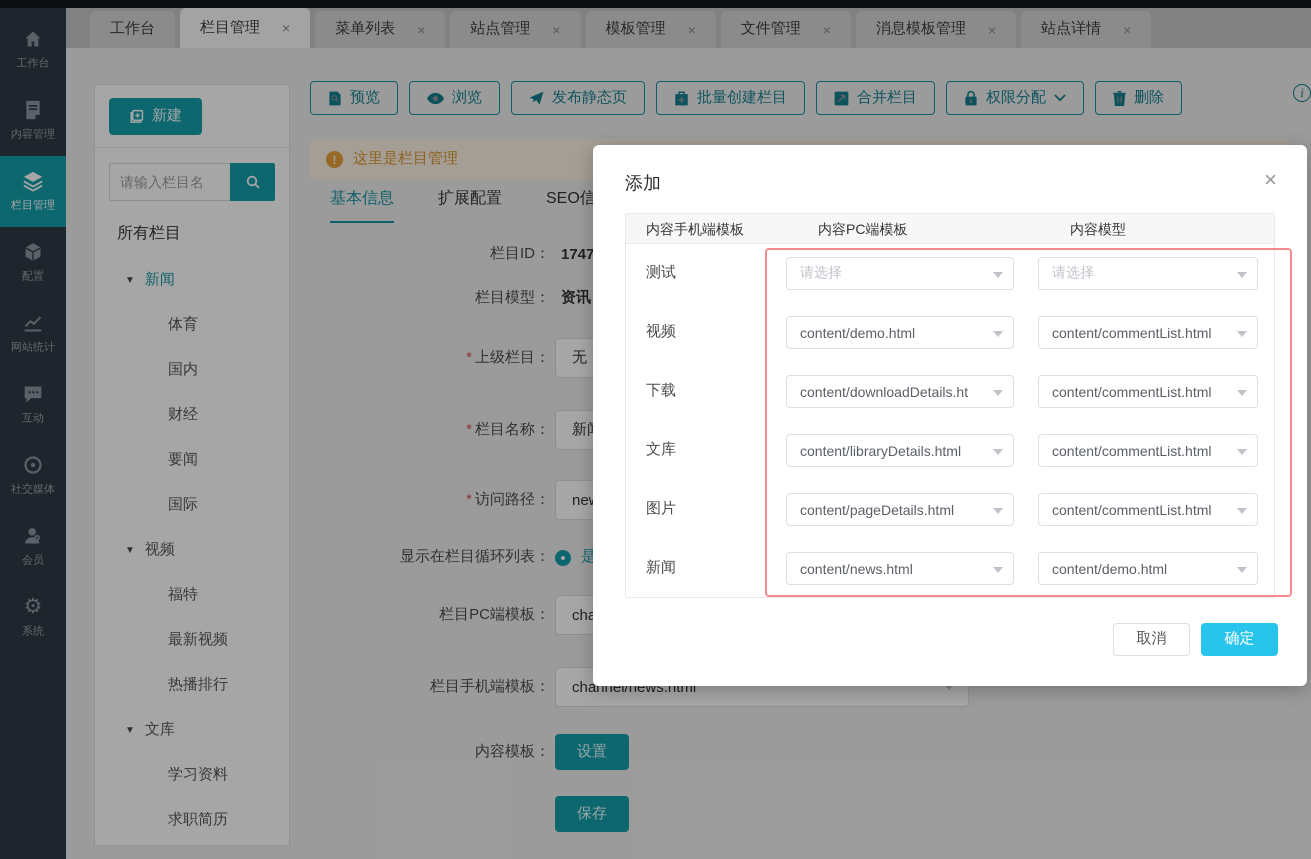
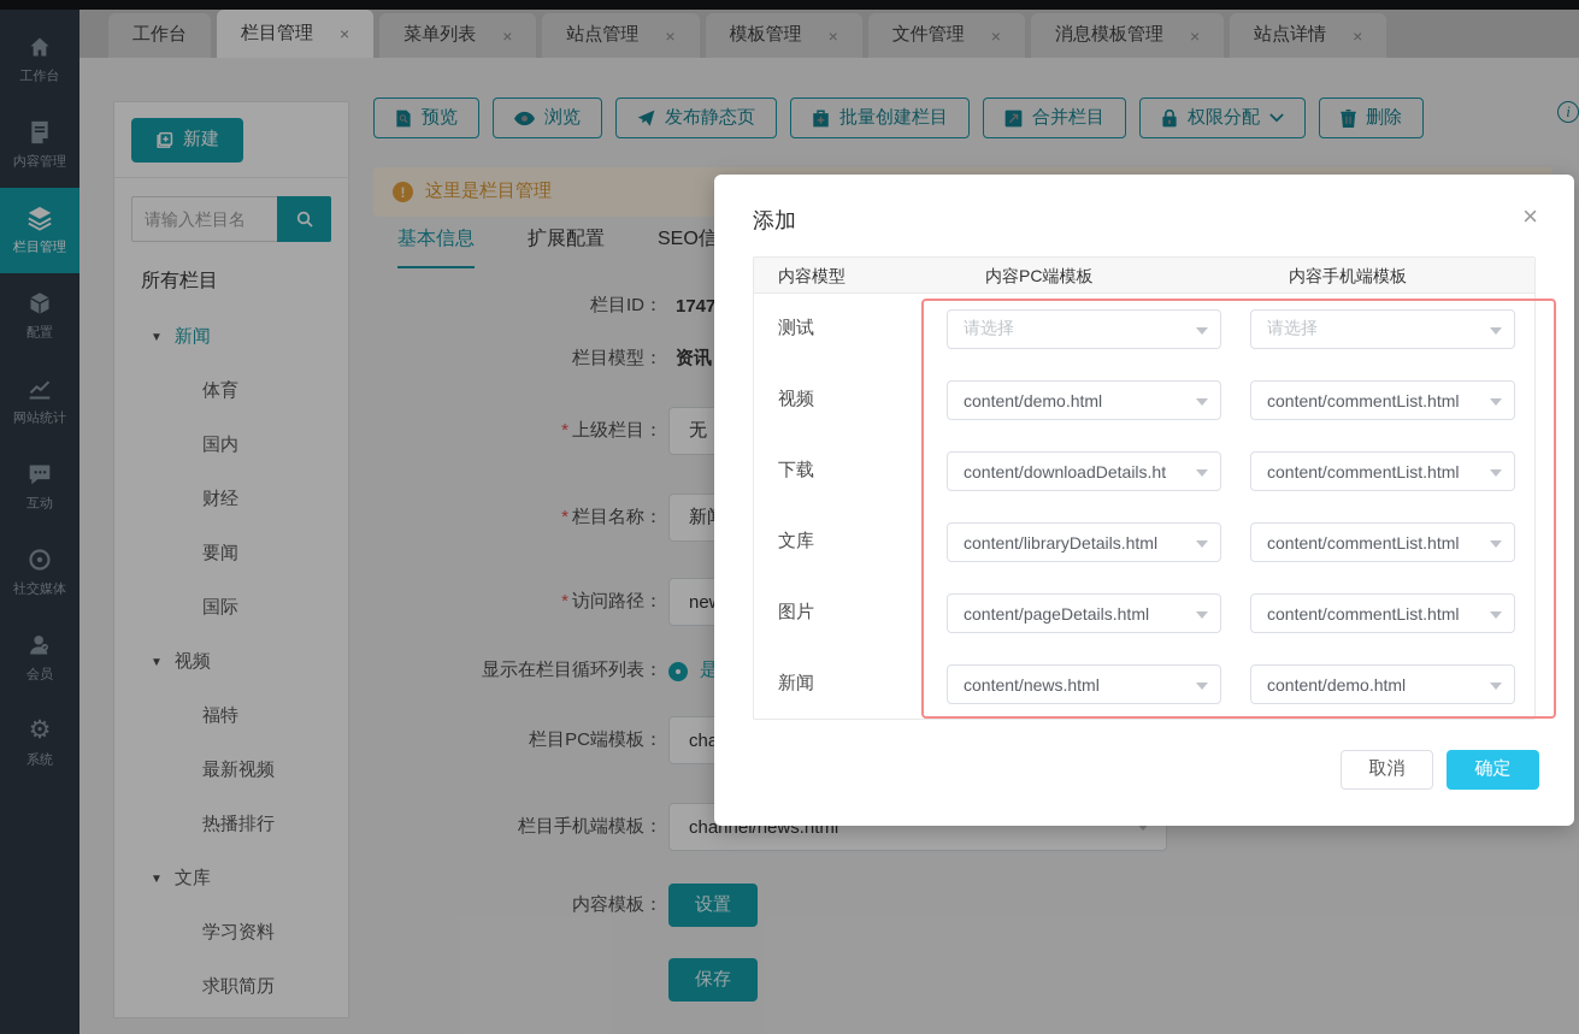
  工作台
  内容管理
  栏目管理
  配置
  网站统计
  互动
  社交媒体
  会员
  ⚙
  系统
  工作台
  栏目管理
  ×
  菜单列表
  ×
  站点管理
  ×
  模板管理
  ×
  文件管理
  ×
  消息模板管理
  ×
  站点详情
  ×
  新建
  请输入栏目名
  所有栏目
  ▼
  新闻
  体育
  国内
  财经
  要闻
  国际
  ▼
  视频
  福特
  最新视频
  热播排行
  ▼
  文库
  学习资料
  求职简历
  预览
  浏览
  发布静态页
  批量创建栏目
  合并栏目
  权限分配
  删除
  i
  !
  这里是栏目管理
  基本信息
  扩展配置
  SEO信
  栏目ID：
  1747
  栏目模型：
  资讯
  * 上级栏目：
  无
  * 栏目名称：
  * 访问路径：
  显示在栏目循环列表：
  是
  栏目PC端模板：
  栏目手机端模板：
  channel/news.html
  内容模板：
  设置
  保存
  添加
  ×
- 内容手机端模板
+ 内容模型
  内容PC端模板
- 内容模型
+ 内容手机端模板
  测试
  请选择
  请选择
  视频
  content/demo.html
  content/commentList.html
  下载
  content/downloadDetails.ht
  content/commentList.html
  文库
  content/libraryDetails.html
  content/commentList.html
  图片
  content/pageDetails.html
  content/commentList.html
  新闻
  content/news.html
  content/demo.html
  取消
  确定
